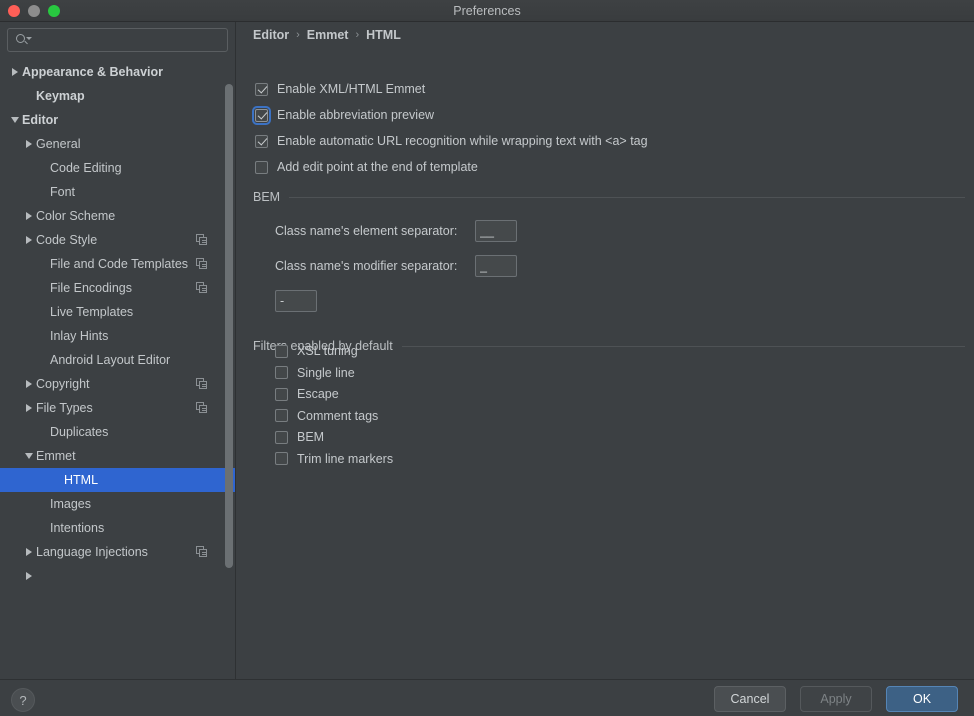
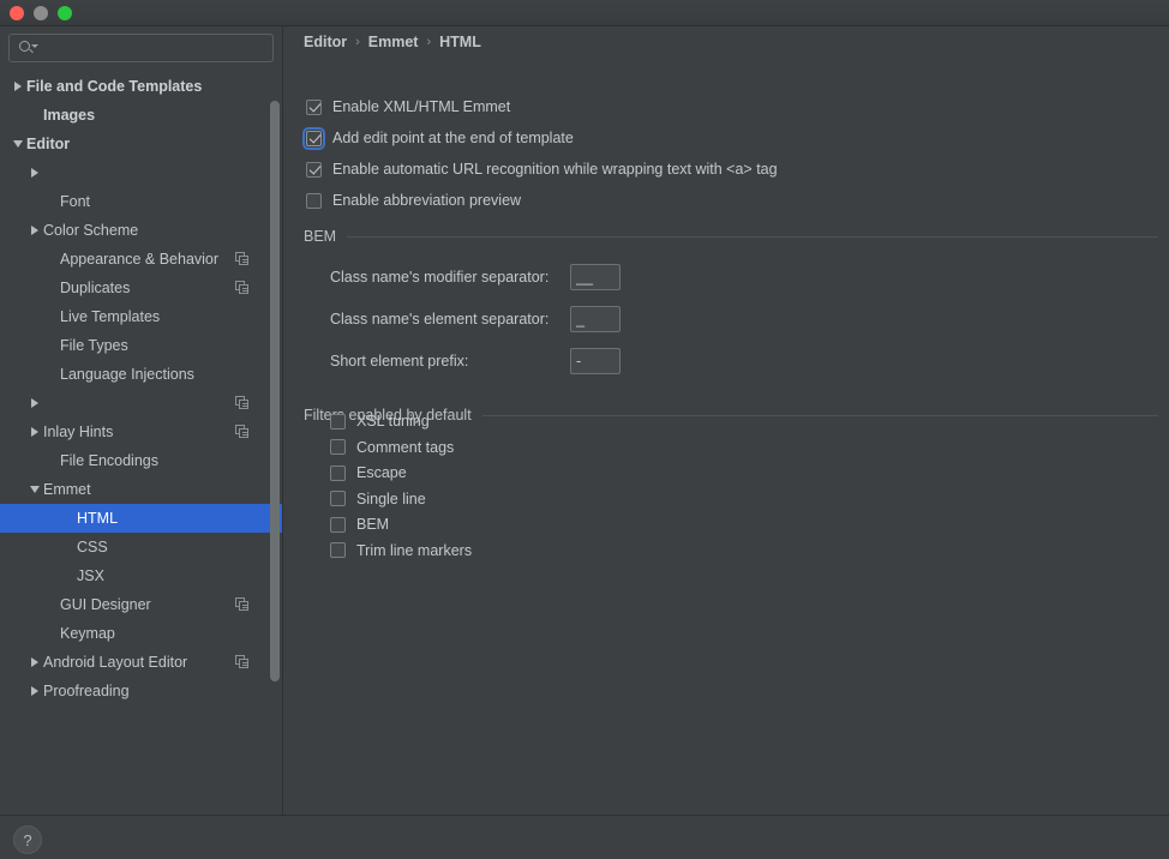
- Preferences
- Appearance & Behavior
+ File and Code Templates
- Keymap
+ Images
  Editor
- General
- Code Editing
  Font
  Color Scheme
- Code Style
- File and Code Templates
+ Appearance & Behavior
- File Encodings
+ Duplicates
  Live Templates
- Inlay Hints
+ File Types
- Android Layout Editor
+ Language Injections
- Copyright
- File Types
+ Inlay Hints
- Duplicates
+ File Encodings
  Emmet
  HTML
+ CSS
+ JSX
+ GUI Designer
- Images
+ Keymap
- Intentions
- Language Injections
+ Android Layout Editor
+ Proofreading
  Editor
  ›
  Emmet
  ›
  HTML
  Enable XML/HTML Emmet
- Enable abbreviation preview
+ Add edit point at the end of template
  Enable automatic URL recognition while wrapping text with <a> tag
- Add edit point at the end of template
+ Enable abbreviation preview
  BEM
- Class name's element separator:
+ Class name's modifier separator:
  __
- Class name's modifier separator:
+ Class name's element separator:
  _
+ Short element prefix:
  -
  Filte enabled by default
  XSL tuning
- Single line
+ Comment tags
  Escape
- Comment tags
+ Single line
  BEM
  Trim line markers
  ?
- Cancel
- Apply
- OK
